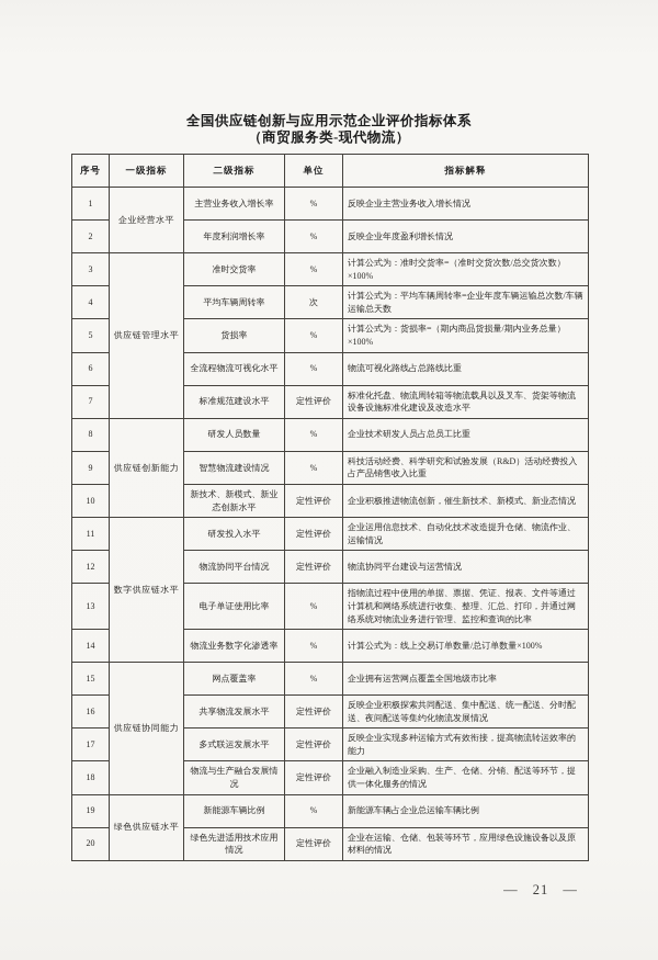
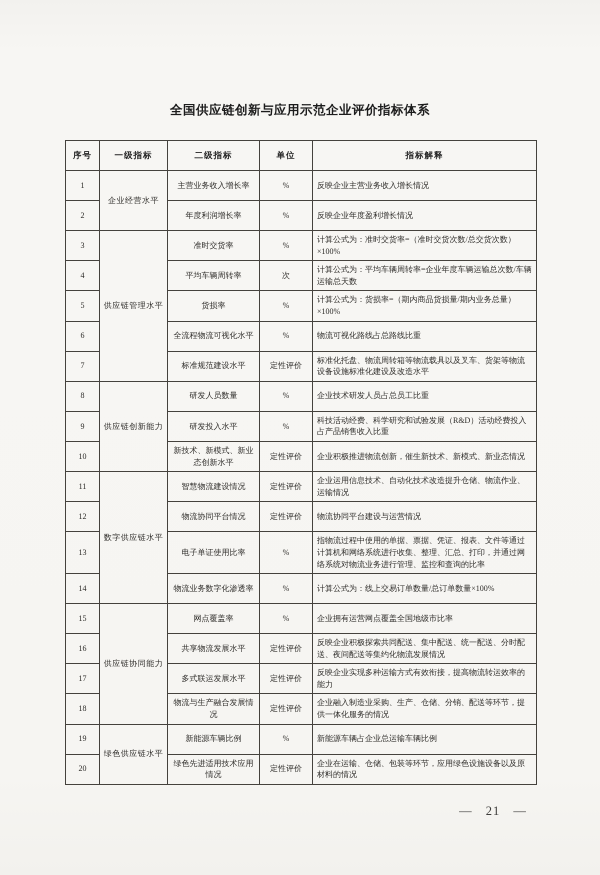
  全国供应链创新与应用示范企业评价指标体系
- （商贸服务类-现代物流）
  序号	一级指标	二级指标	单位	指标解释
  1	企业经营水平	主营业务收入增长率	%	反映企业主营业务收入增长情况
  2	年度利润增长率	%	反映企业年度盈利增长情况
  3	供应链管理水平	准时交货率	%	计算公式为：准时交货率=（准时交货次数/总交货次数）×100%
  4	平均车辆周转率	次	计算公式为：平均车辆周转率=企业年度车辆运输总次数/车辆运输总天数
  5	货损率	%	计算公式为：货损率=（期内商品货损量/期内业务总量）×100%
  6	全流程物流可视化水平	%	物流可视化路线占总路线比重
  7	标准规范建设水平	定性评价	标准化托盘、物流周转箱等物流载具以及叉车、货架等物流设备设施标准化建设及改造水平
  8	供应链创新能力	研发人员数量	%	企业技术研发人员占总员工比重
- 9	智慧物流建设情况	%	科技活动经费、科学研究和试验发展（R&D）活动经费投入占产品销售收入比重
+ 9	研发投入水平	%	科技活动经费、科学研究和试验发展（R&D）活动经费投入占产品销售收入比重
  10	新技术、新模式、新业态创新水平	定性评价	企业积极推进物流创新，催生新技术、新模式、新业态情况
- 11	数字供应链水平	研发投入水平	定性评价	企业运用信息技术、自动化技术改造提升仓储、物流作业、运输情况
+ 11	数字供应链水平	智慧物流建设情况	定性评价	企业运用信息技术、自动化技术改造提升仓储、物流作业、运输情况
  12	物流协同平台情况	定性评价	物流协同平台建设与运营情况
  13	电子单证使用比率	%	指物流过程中使用的单据、票据、凭证、报表、文件等通过计算机和网络系统进行收集、整理、汇总、打印，并通过网络系统对物流业务进行管理、监控和查询的比率
  14	物流业务数字化渗透率	%	计算公式为：线上交易订单数量/总订单数量×100%
  15	供应链协同能力	网点覆盖率	%	企业拥有运营网点覆盖全国地级市比率
  16	共享物流发展水平	定性评价	反映企业积极探索共同配送、集中配送、统一配送、分时配送、夜间配送等集约化物流发展情况
  17	多式联运发展水平	定性评价	反映企业实现多种运输方式有效衔接，提高物流转运效率的能力
  18	物流与生产融合发展情况	定性评价	企业融入制造业采购、生产、仓储、分销、配送等环节，提供一体化服务的情况
  19	绿色供应链水平	新能源车辆比例	%	新能源车辆占企业总运输车辆比例
  20	绿色先进适用技术应用情况	定性评价	企业在运输、仓储、包装等环节，应用绿色设施设备以及原材料的情况
  — 21 —
